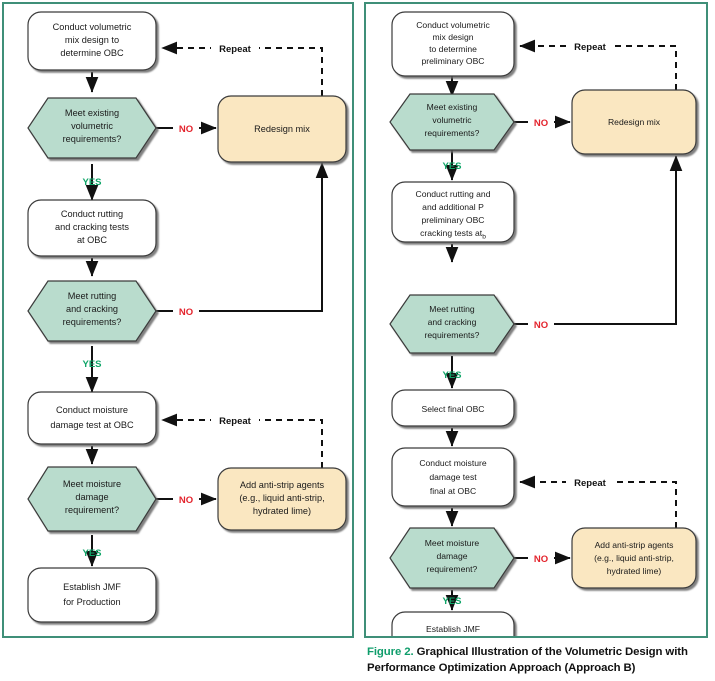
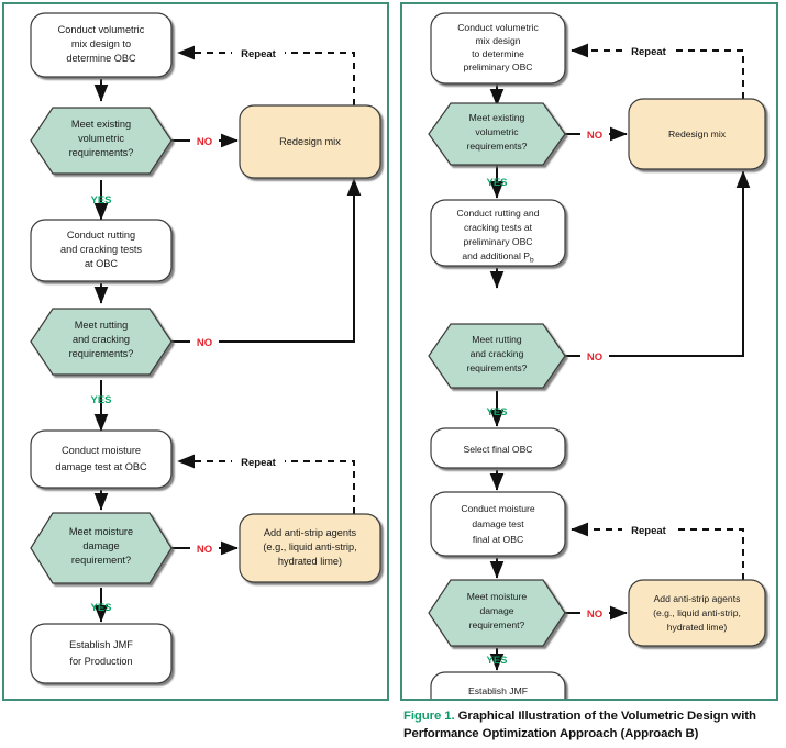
  Conduct volumetric
  mix design to
  determine OBC
  Meet existing
  volumetric
  requirements?
  Redesign mix
  Conduct rutting
  and cracking tests
  at OBC
  Meet rutting
  and cracking
  requirements?
  Conduct moisture
  damage test at OBC
  Meet moisture
  damage
  requirement?
  Add anti-strip agents
  (e.g., liquid anti-strip,
  hydrated lime)
  Establish JMF
  for Production
  NO
  YES
  NO
  YES
  NO
  YES
  Repeat
  Repeat
  Conduct volumetric
  mix design
  to determine
  preliminary OBC
  Meet existing
  volumetric
  requirements?
  Redesign mix
  Conduct rutting and
- and additional P
+ cracking tests at
  preliminary OBC
- cracking tests at
+ and additional P
  Meet rutting
  and cracking
  requirements?
  Select final OBC
  Conduct moisture
  damage test
  final at OBC
  Meet moisture
  damage
  requirement?
  Add anti-strip agents
  (e.g., liquid anti-strip,
  hydrated lime)
  Establish JMF
  NO
  YES
  NO
  YES
  NO
  YES
  Repeat
  Repeat
- Figure 2. Graphical Illustration of the Volumetric Design with Performance Optimization Approach (Approach B)
+ Figure 1. Graphical Illustration of the Volumetric Design with Performance Optimization Approach (Approach B)
